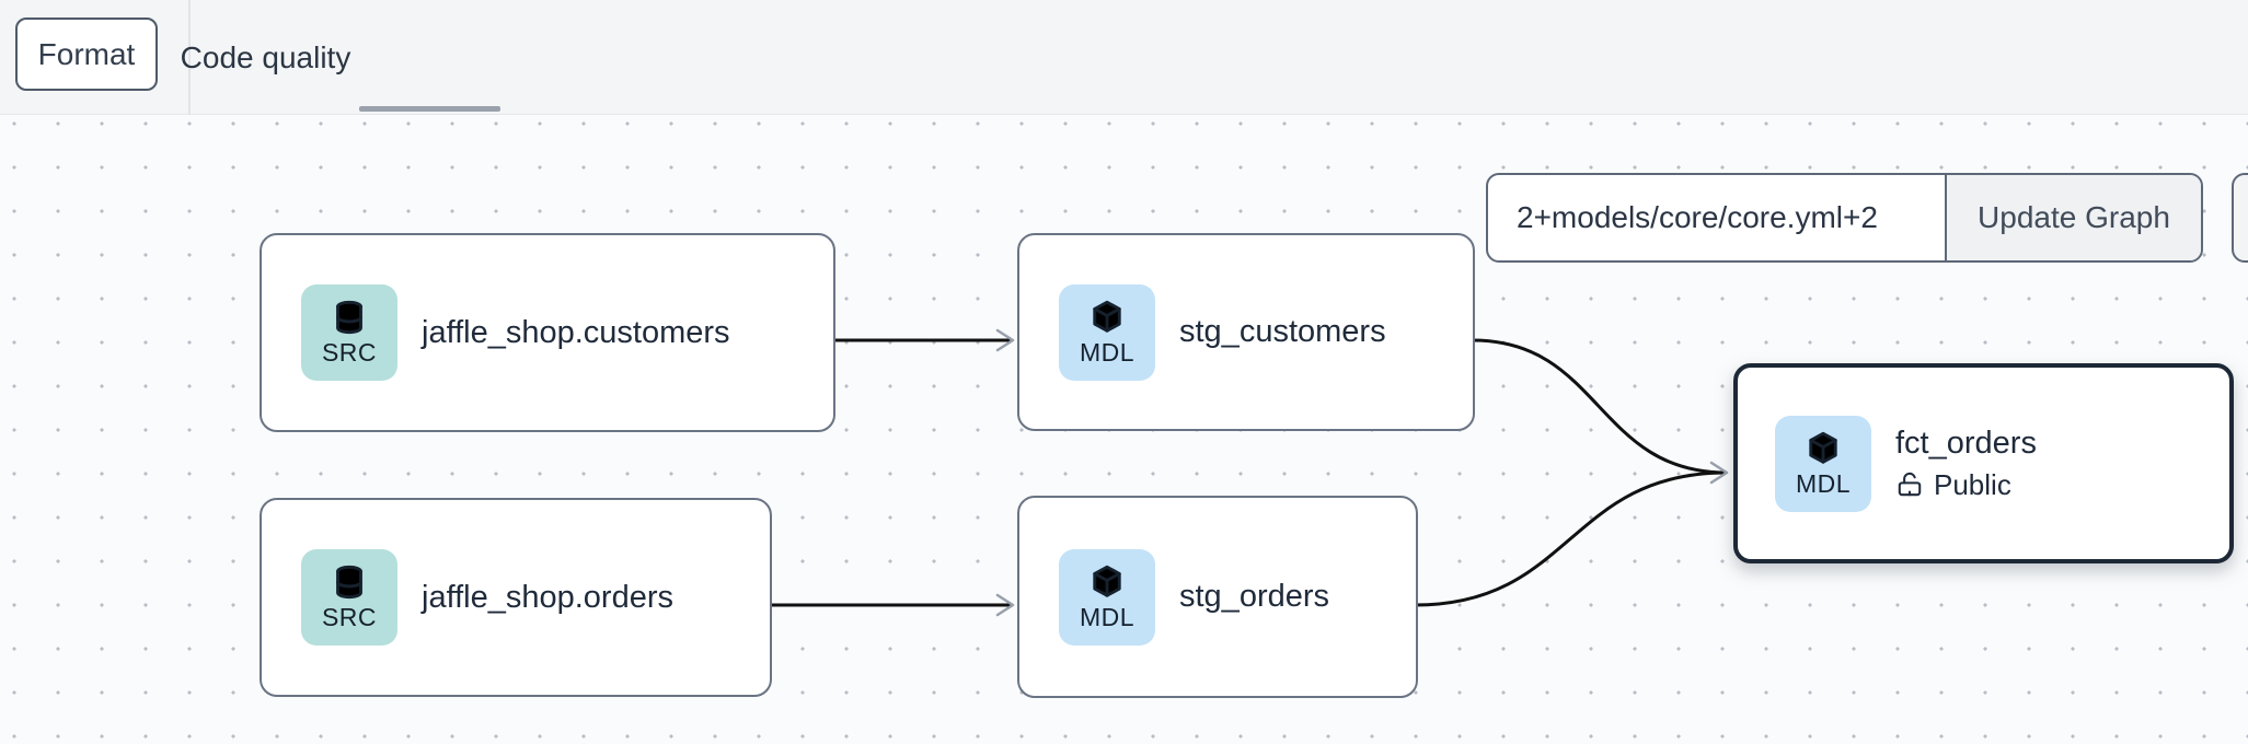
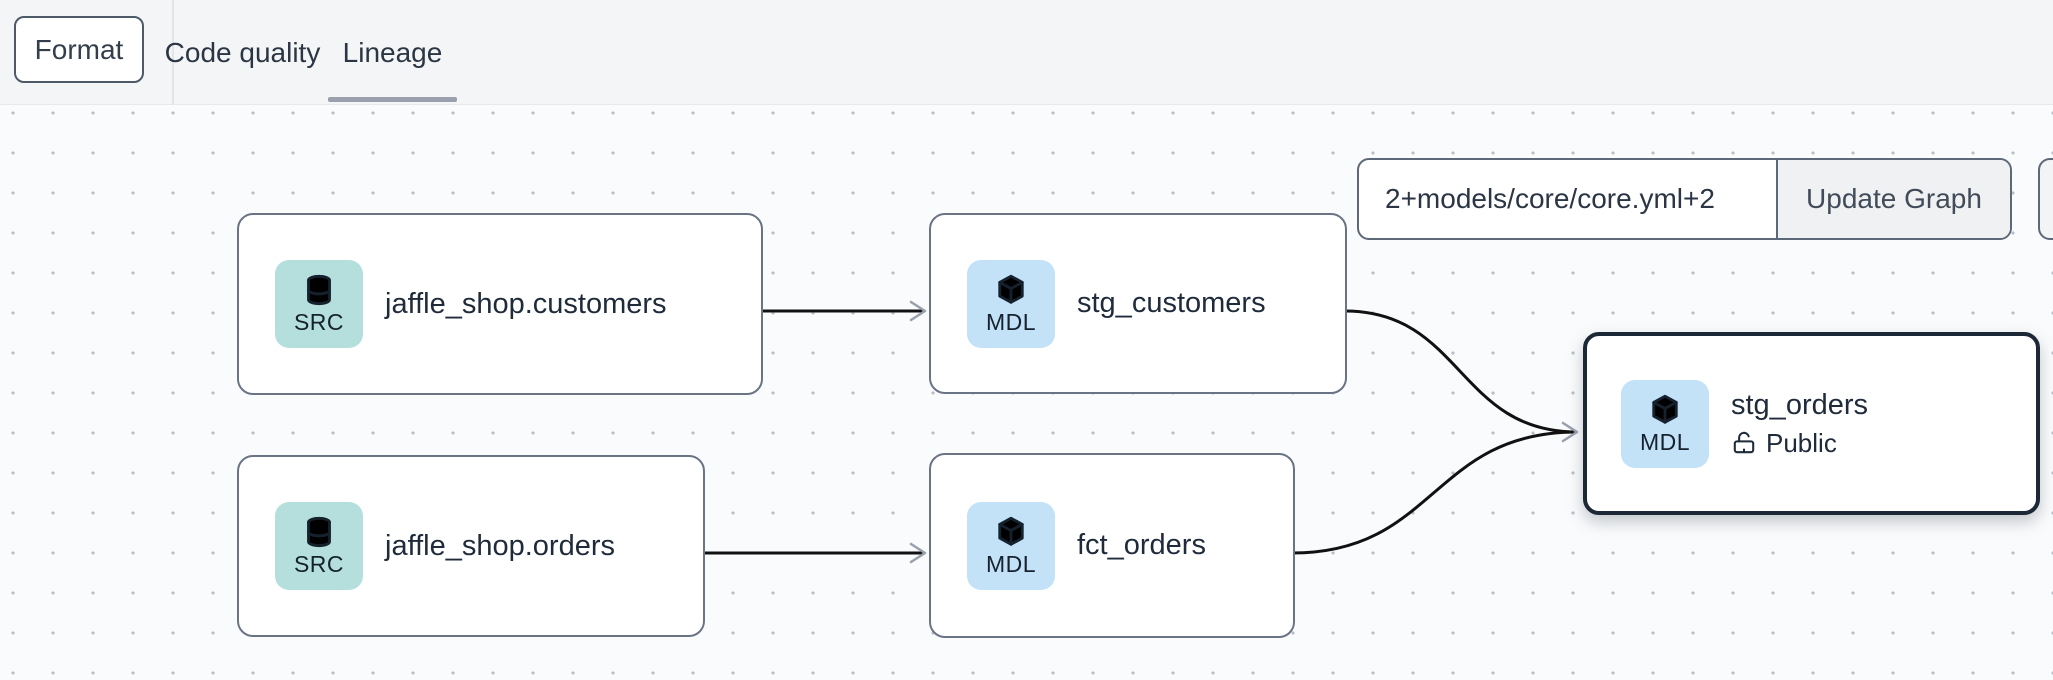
  Format
  Code quality
+ Lineage
  SRC
  jaffle_shop.customers
  MDL
  stg_customers
  SRC
  jaffle_shop.orders
  MDL
- stg_orders
+ fct_orders
  MDL
- fct_orders
+ stg_orders
  Public
  2+models/core/core.yml+2
  Update Graph
